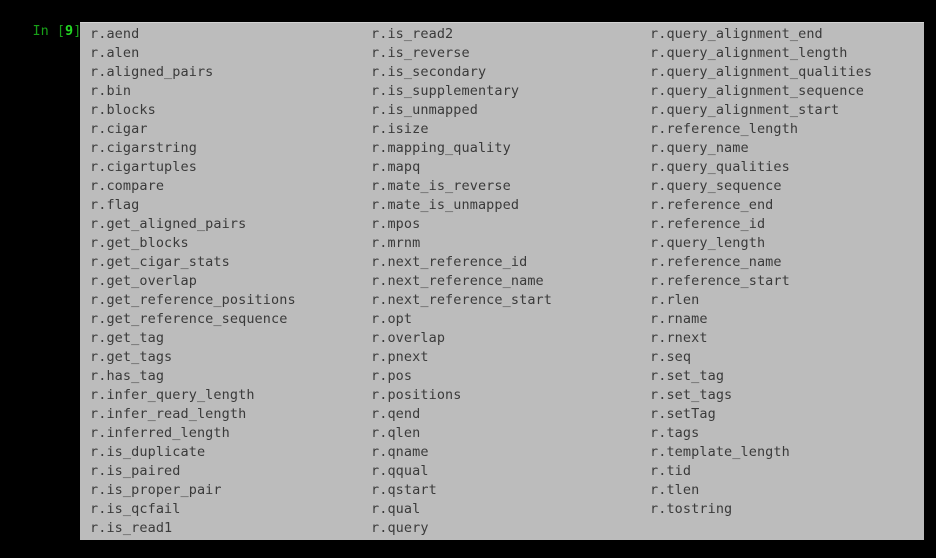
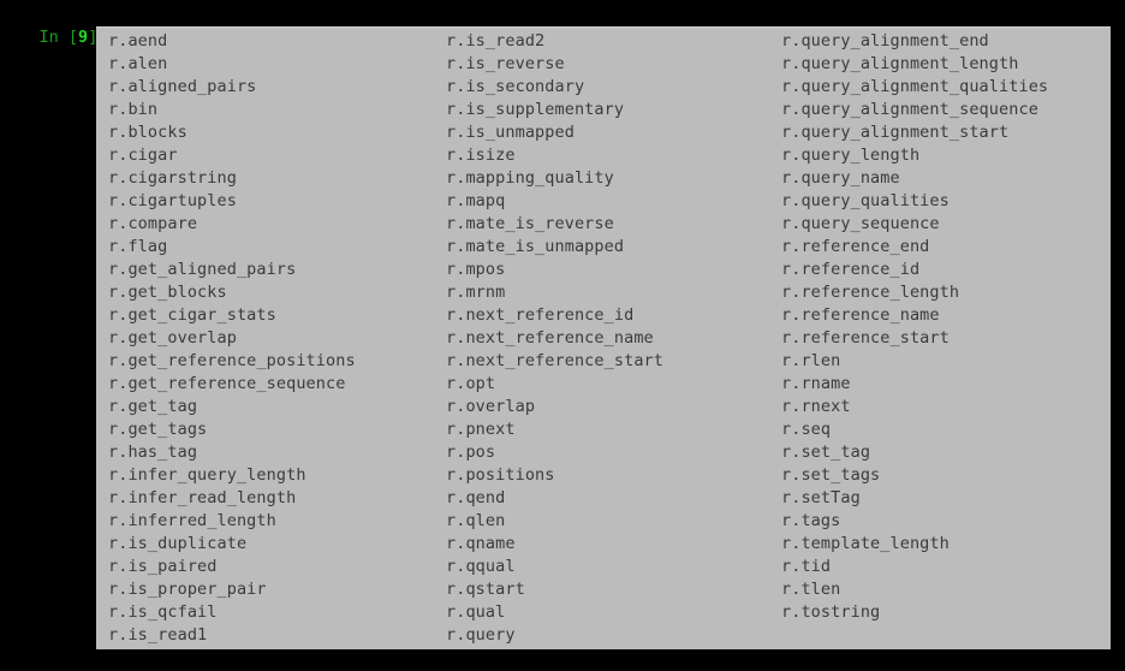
  r.aend
  r.alen
  r.aligned_pairs
  r.bin
  r.blocks
  r.cigar
  r.cigarstring
  r.cigartuples
  r.compare
  r.flag
  r.get_aligned_pairs
  r.get_blocks
  r.get_cigar_stats
  r.get_overlap
  r.get_reference_positions
  r.get_reference_sequence
  r.get_tag
  r.get_tags
  r.has_tag
  r.infer_query_length
  r.infer_read_length
  r.inferred_length
  r.is_duplicate
  r.is_paired
  r.is_proper_pair
  r.is_qcfail
  r.is_read1
  r.is_read2
  r.is_reverse
  r.is_secondary
  r.is_supplementary
  r.is_unmapped
  r.isize
  r.mapping_quality
  r.mapq
  r.mate_is_reverse
  r.mate_is_unmapped
  r.mpos
  r.mrnm
  r.next_reference_id
  r.next_reference_name
  r.next_reference_start
  r.opt
  r.overlap
  r.pnext
  r.pos
  r.positions
  r.qend
  r.qlen
  r.qname
  r.qqual
  r.qstart
  r.qual
  r.query
  r.query_alignment_end
  r.query_alignment_length
  r.query_alignment_qualities
  r.query_alignment_sequence
  r.query_alignment_start
- r.reference_length
+ r.query_length
  r.query_name
  r.query_qualities
  r.query_sequence
  r.reference_end
  r.reference_id
- r.query_length
+ r.reference_length
  r.reference_name
  r.reference_start
  r.rlen
  r.rname
  r.rnext
  r.seq
  r.set_tag
  r.set_tags
  r.setTag
  r.tags
  r.template_length
  r.tid
  r.tlen
  r.tostring
